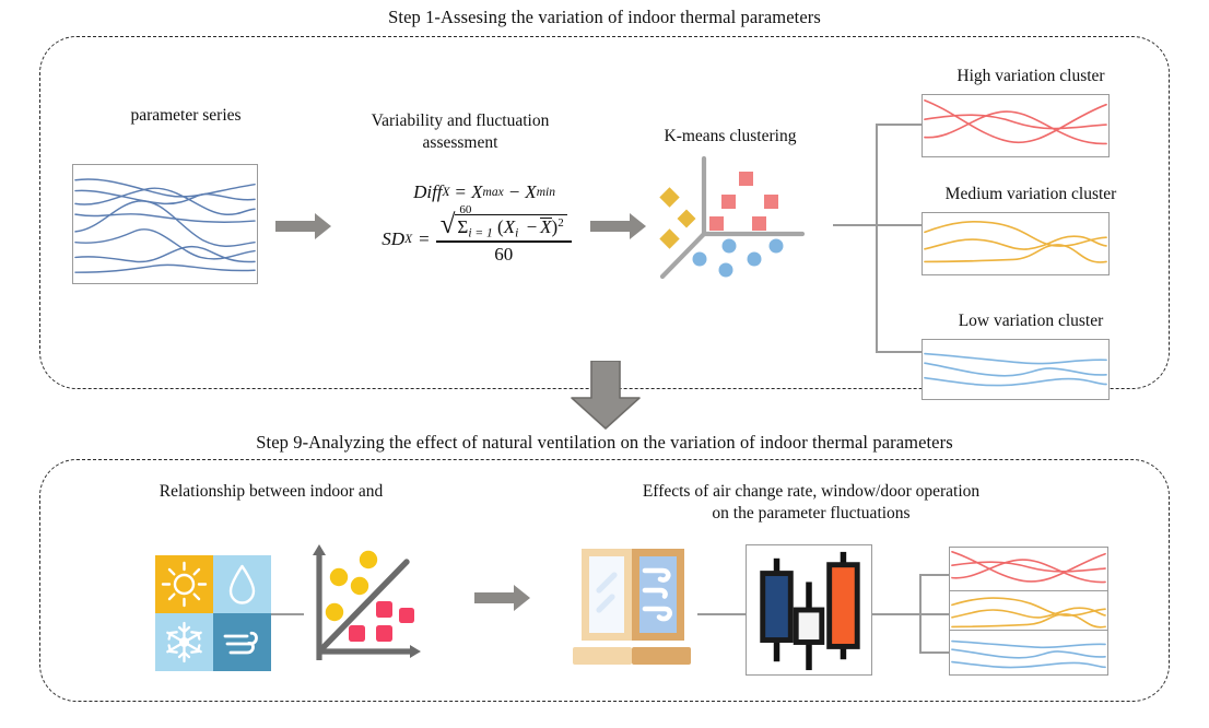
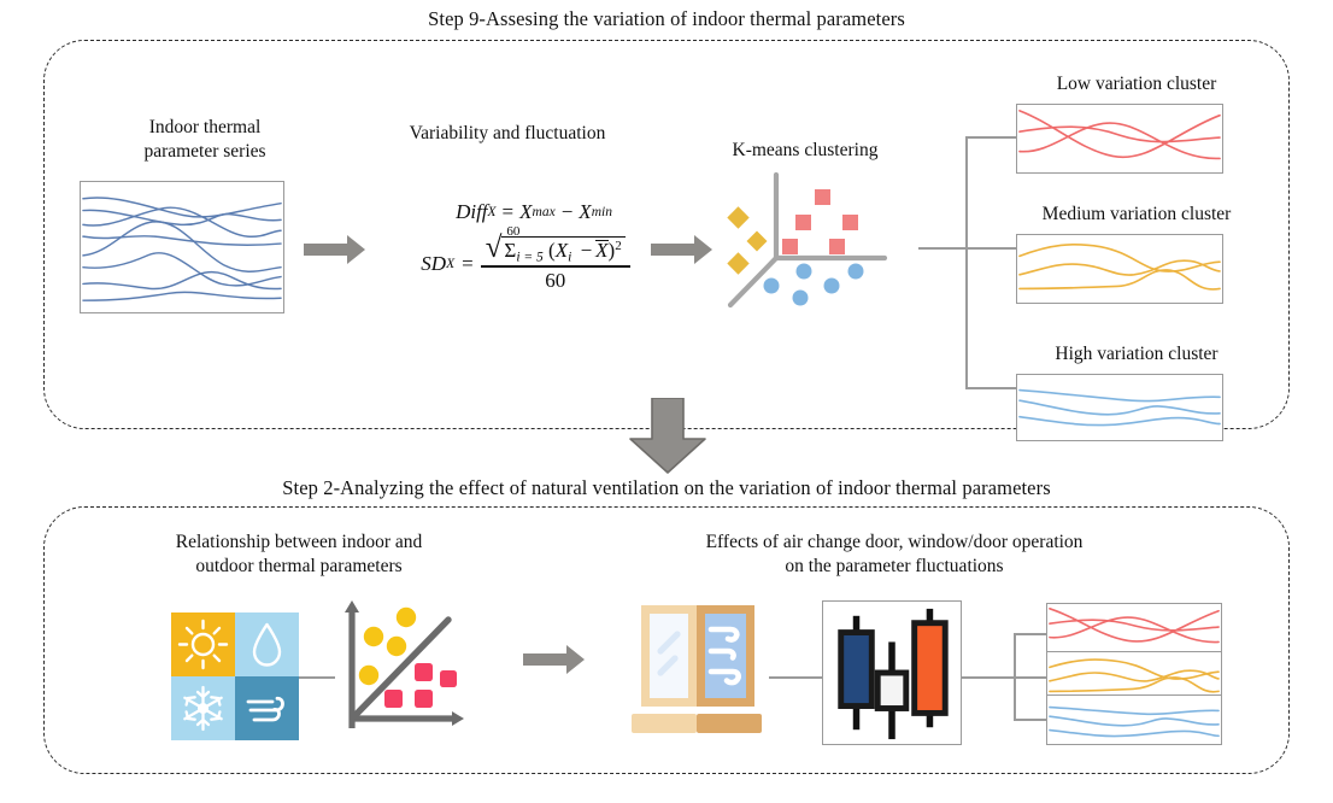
- Step 1-Assesing the variation of indoor thermal parameters
+ Step 9-Assesing the variation of indoor thermal parameters
+ Indoor thermal
  parameter series
  Variability and fluctuation
- assessment
  Diff
  X
  =
  X
  max
  −
  X
  min
  SD
  X
  =
  √
  60
- Σi = 1 (Xi − X)2
+ Σi = 5 (Xi − X)2
  60
  K-means clustering
- High variation cluster
+ Low variation cluster
  Medium variation cluster
- Low variation cluster
+ High variation cluster
- Step 9-Analyzing the effect of natural ventilation on the variation of indoor thermal parameters
+ Step 2-Analyzing the effect of natural ventilation on the variation of indoor thermal parameters
  Relationship between indoor and
+ outdoor thermal parameters
- Effects of air change rate, window/door operation
+ Effects of air change door, window/door operation
  on the parameter fluctuations
